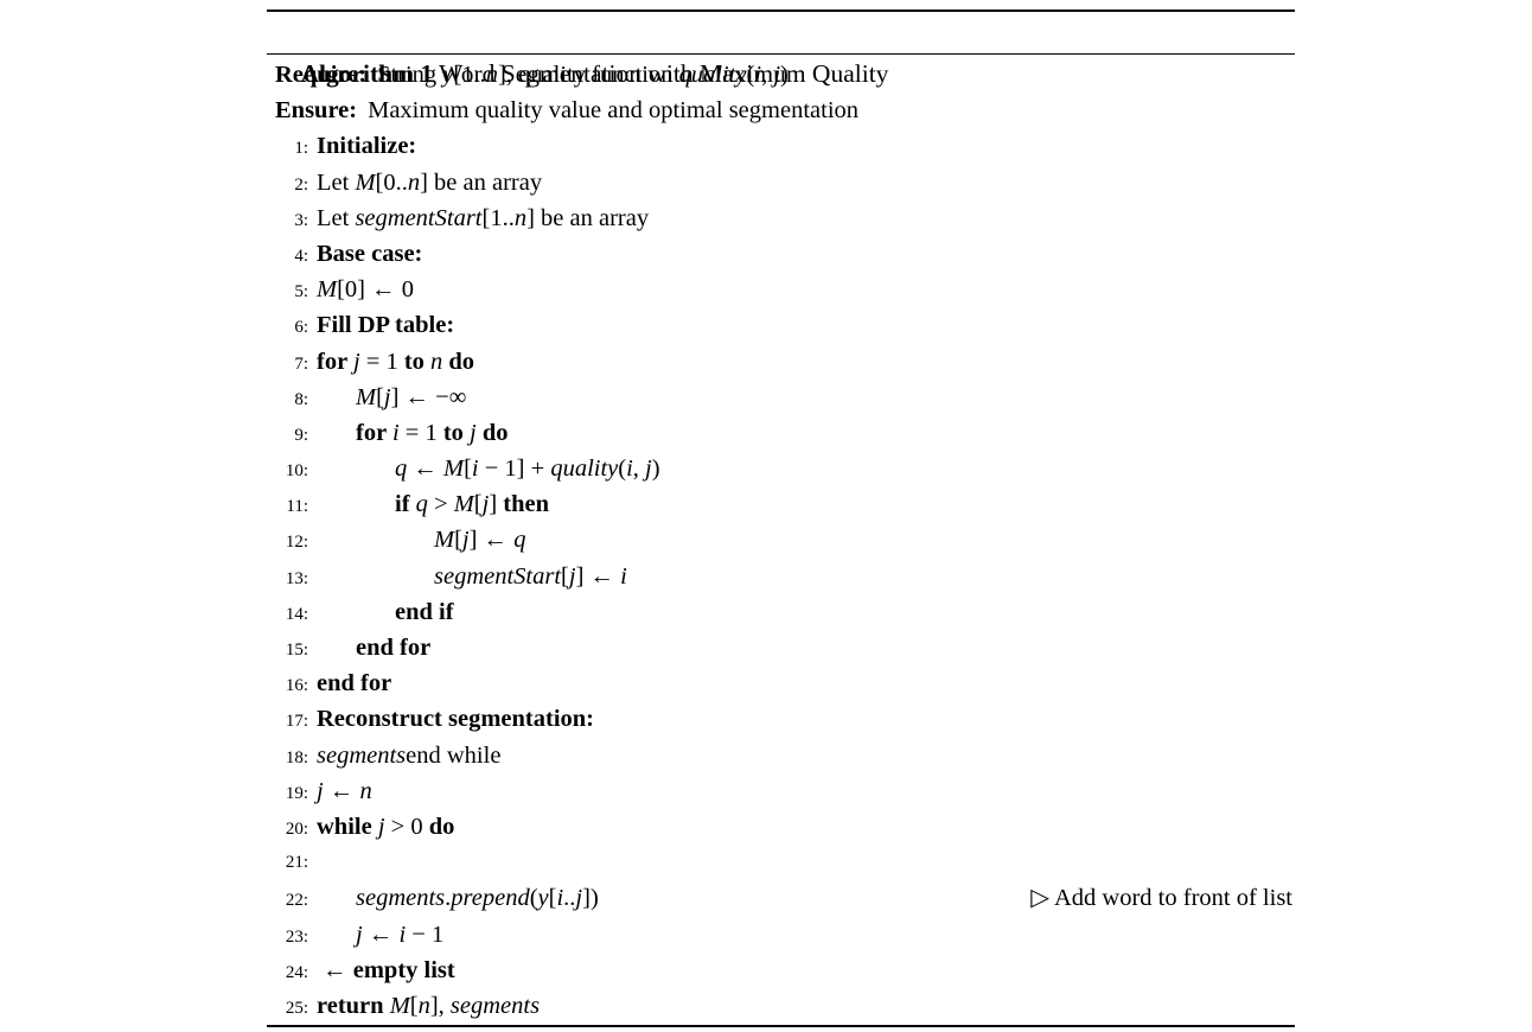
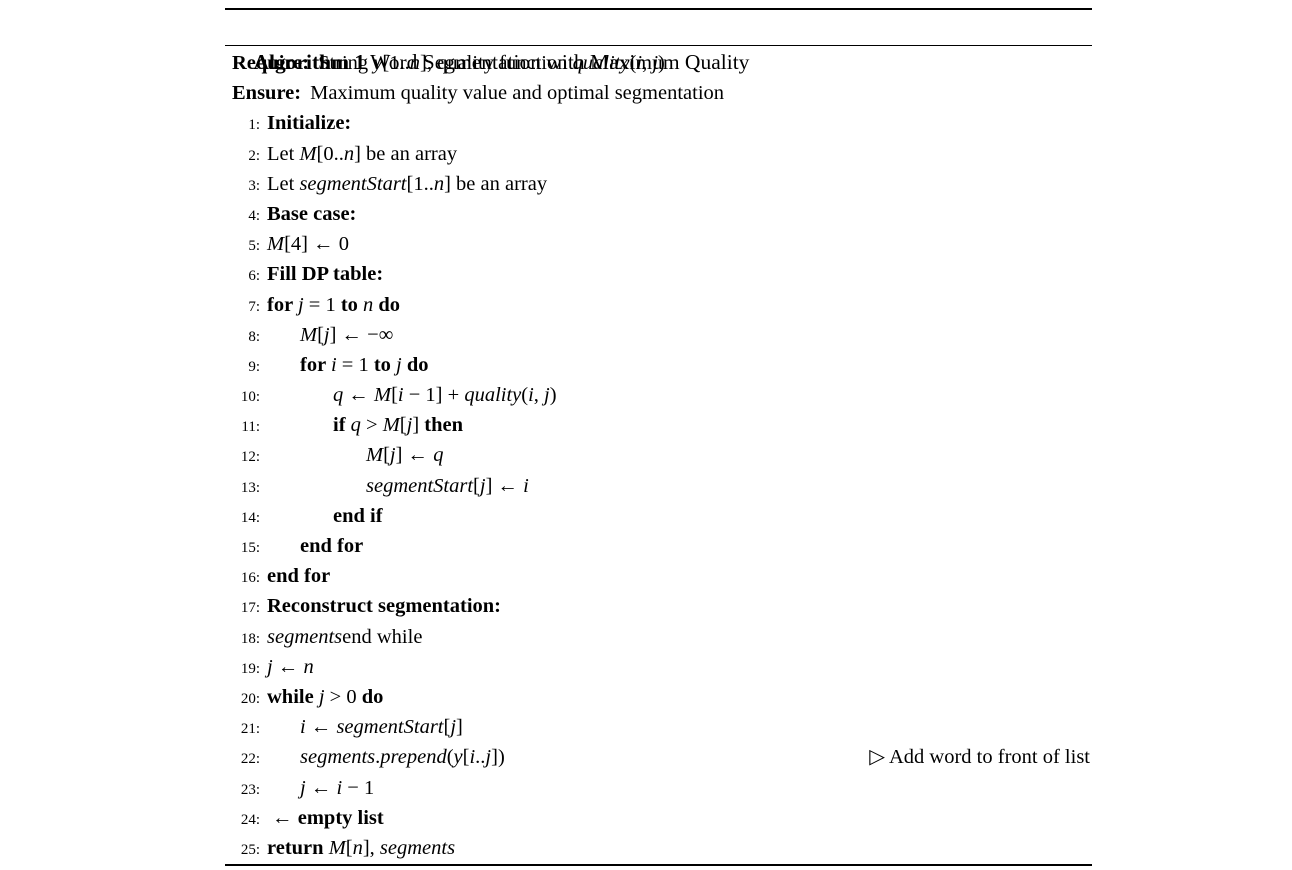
  Algorithm 1 Word Segmentation with Maximum Quality
  Require:
  String y[1..n], quality function quality(i, j)
  Ensure:
  Maximum quality value and optimal segmentation
  1:
  Initialize:
  2:
  Let M[0..n] be an array
  3:
  Let segmentStart[1..n] be an array
  4:
  Base case:
  5:
- M[0] ← 0
+ M[4] ← 0
  6:
  Fill DP table:
  7:
  for j = 1 to n do
  8:
  M[j] ← −∞
  9:
  for i = 1 to j do
  10:
  q ← M[i − 1] + quality(i, j)
  11:
  if q > M[j] then
  12:
  M[j] ← q
  13:
  segmentStart[j] ← i
  14:
  end if
  15:
  end for
  16:
  end for
  17:
  Reconstruct segmentation:
  18:
  segmentsend while
  19:
  j ← n
  20:
  while j > 0 do
  21:
+ i ← segmentStart[j]
  22:
  segments.prepend(y[i..j])
  ▷ Add word to front of list
  23:
  j ← i − 1
  24:
  ← empty list
  25:
  return M[n], segments
